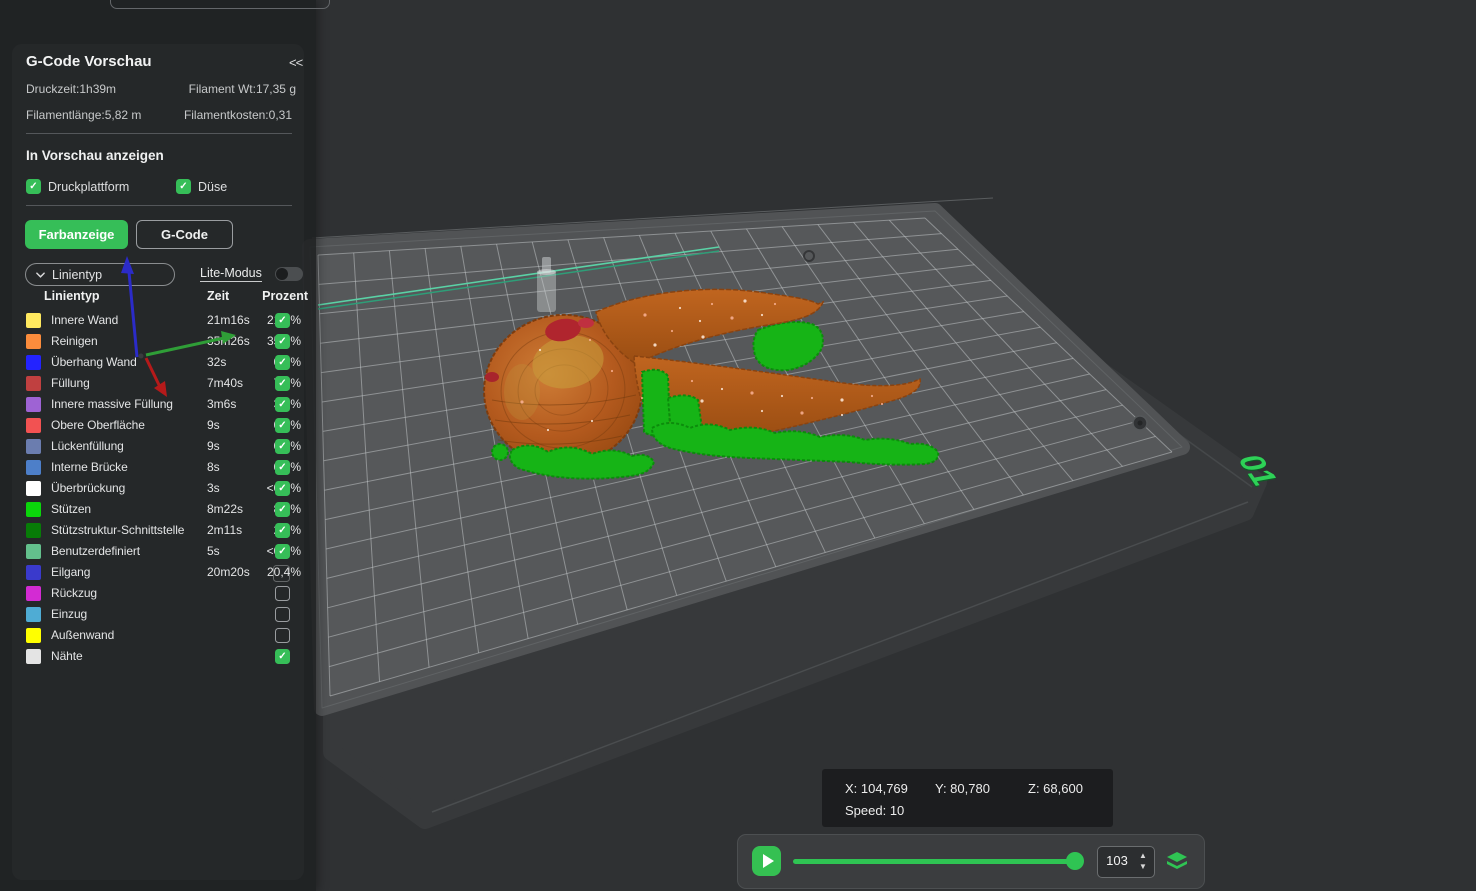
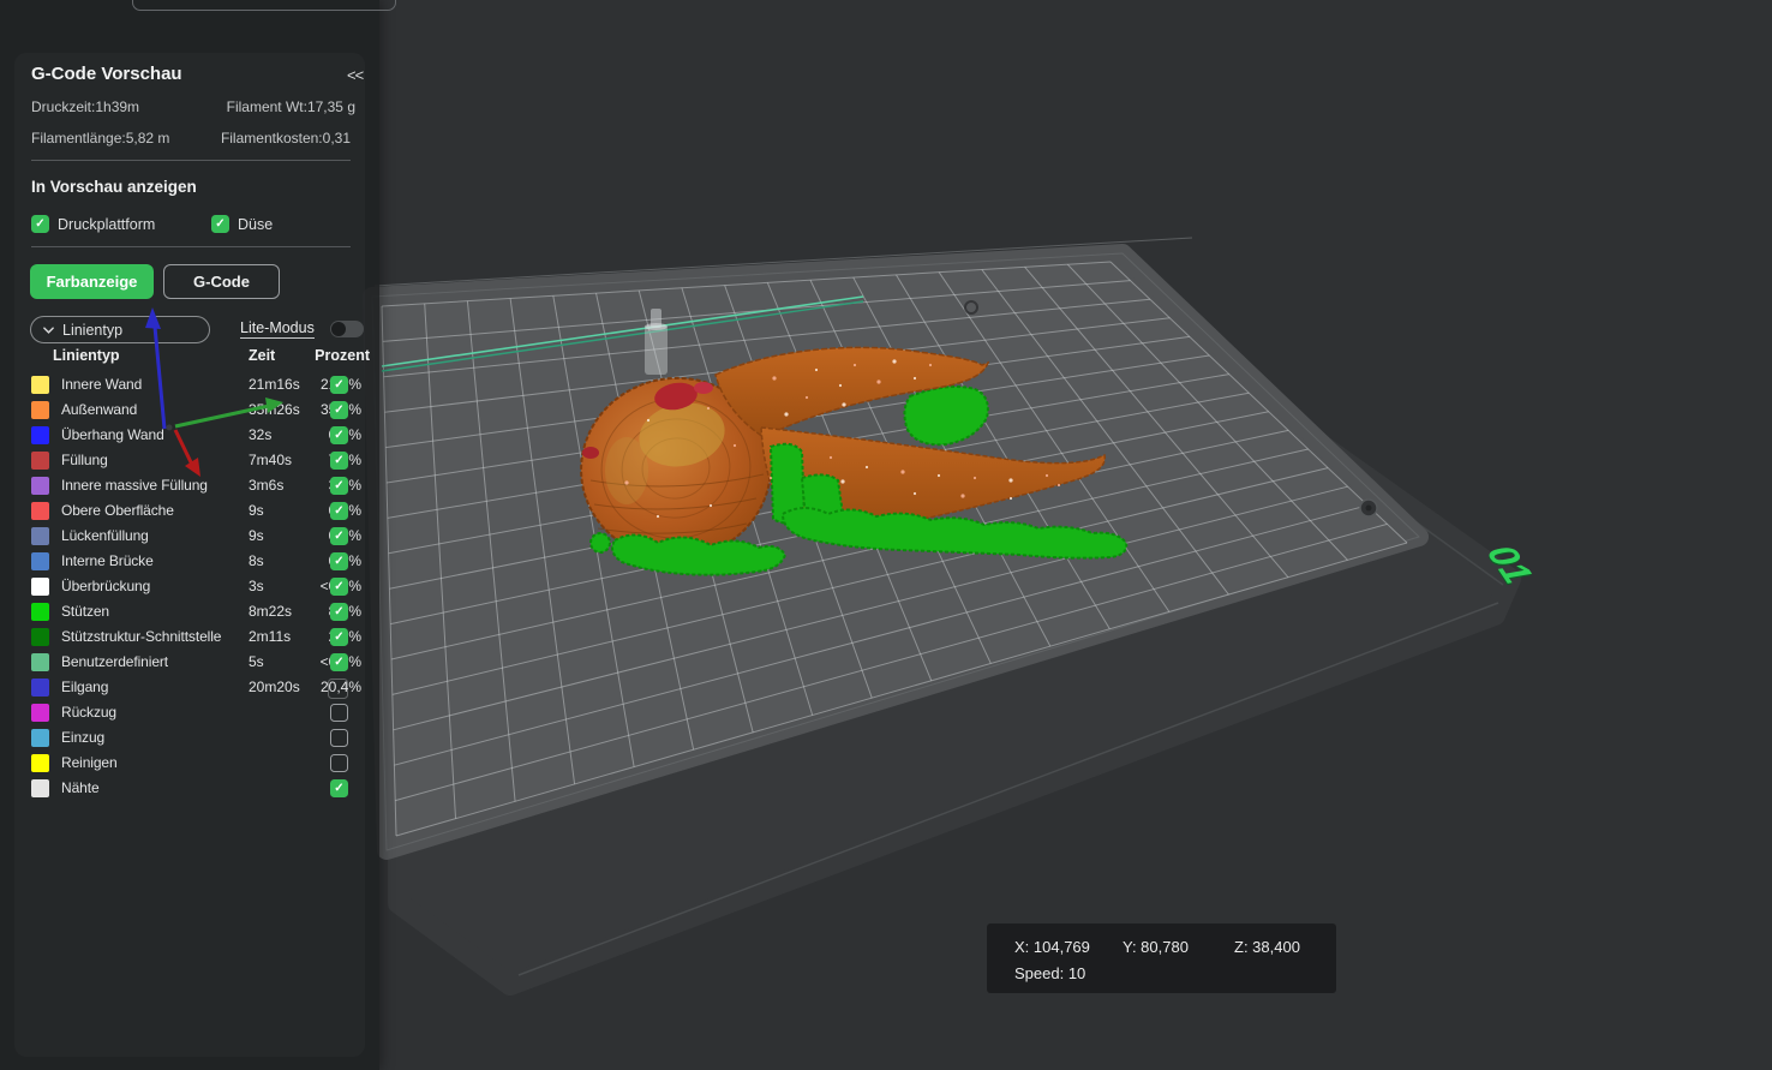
  X: 104,769
  Y: 80,780
- Z: 68,600
+ Z: 38,400
  Speed: 10
- 103
- ▲
- ▼
  G-Code Vorschau
  <<
  Druckzeit:1h39m
  Filament Wt:17,35 g
  Filamentlänge:5,82 m
  Filamentkosten:0,31
  In Vorschau anzeigen
  ✓
  Druckplattform
  ✓
  Düse
  Farbanzeige
  G-Code
  Linientyp
  Lite-Modus
  Linientyp
  Zeit
  Prozent
  Innere Wand
  21m16s
  ✓
- Reinigen
+ Außenwand
  ✓
  Überhang Wand
  32s
  ✓
  Füllung
  7m40s
  ✓
  Innere massive Füllung
  3m6s
  ✓
  Obere Oberfläche
  9s
  ✓
  Lückenfüllung
  9s
  ✓
  Interne Brücke
  8s
  ✓
  Überbrückung
  3s
  ✓
  Stützen
  8m22s
  ✓
  Stützstruktur-Schnittstelle
  2m11s
  ✓
  Benutzerdefiniert
  5s
  ✓
  Eilgang
  20m20s
  20,4%
  Rückzug
  Einzug
- Außenwand
+ Reinigen
  Nähte
  ✓
